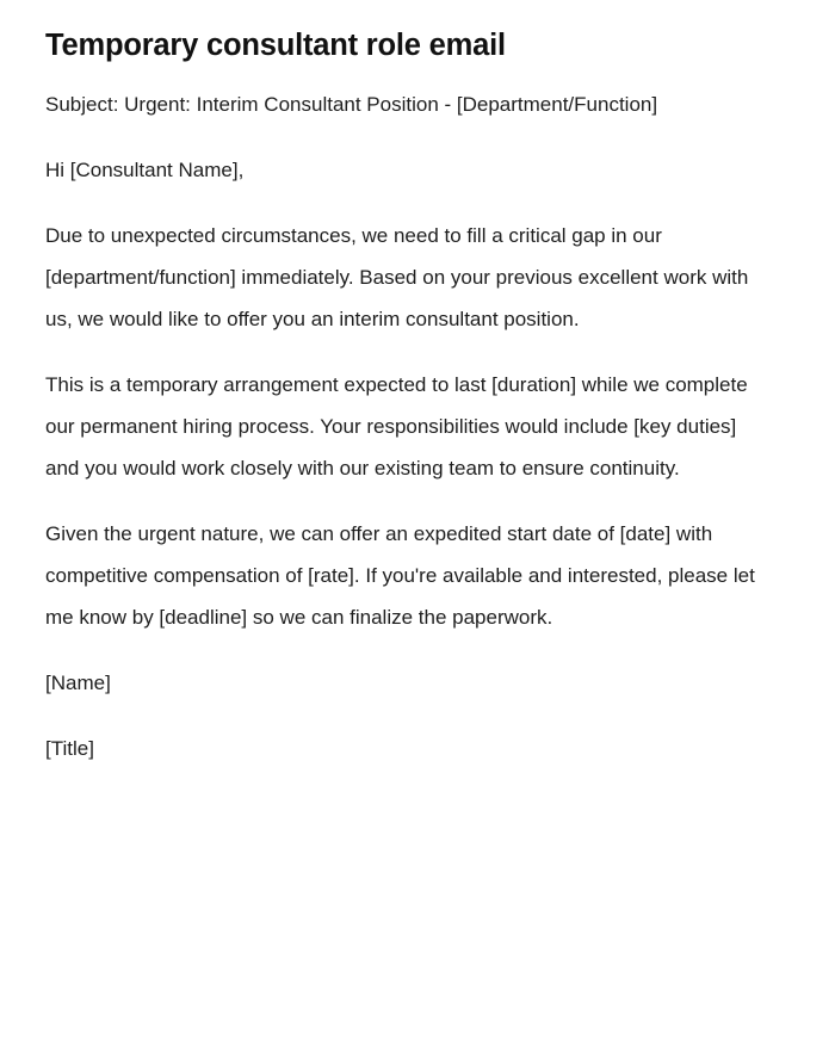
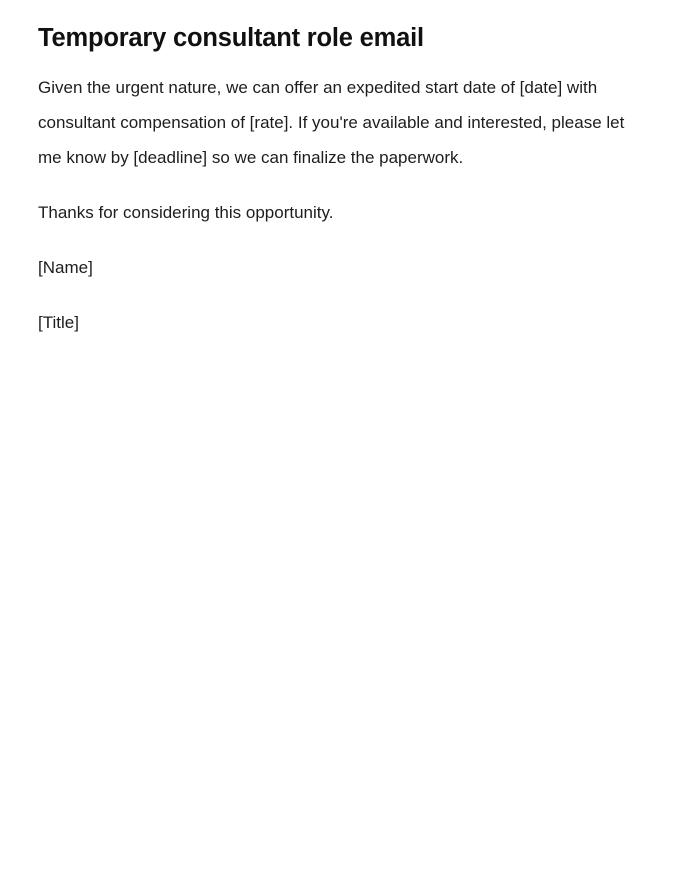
  Temporary consultant role email
- Subject: Urgent: Interim Consultant Position - [Department/Function]
- Hi [Consultant Name],
- Due to unexpected circumstances, we need to fill a critical gap in our [department/function] immediately. Based on your previous excellent work with us, we would like to offer you an interim consultant position.
- This is a temporary arrangement expected to last [duration] while we complete our permanent hiring process. Your responsibilities would include [key duties] and you would work closely with our existing team to ensure continuity.
- Given the urgent nature, we can offer an expedited start date of [date] with competitive compensation of [rate]. If you're available and interested, please let me know by [deadline] so we can finalize the paperwork.
+ Given the urgent nature, we can offer an expedited start date of [date] with consultant compensation of [rate]. If you're available and interested, please let me know by [deadline] so we can finalize the paperwork.
+ Thanks for considering this opportunity.
  [Name]
  [Title]
